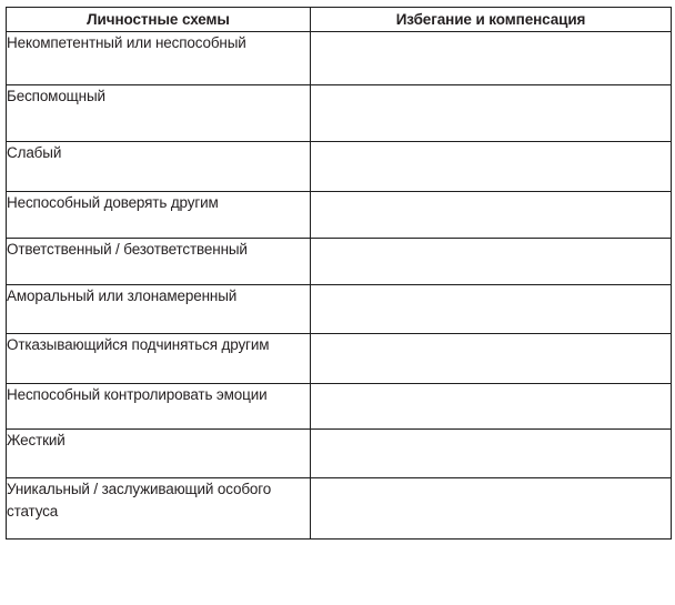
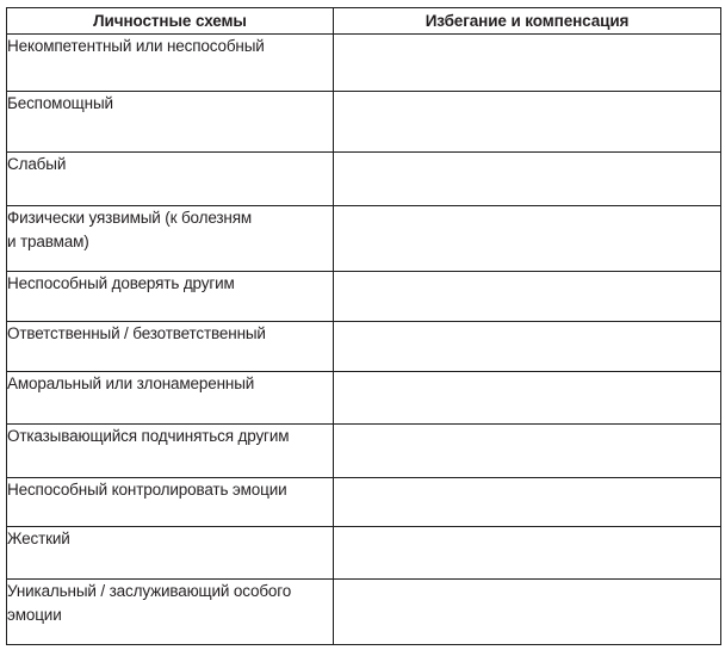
  Личностные схемы	Избегание и компенсация
  Некомпетентный или неспособный
  Беспомощный
  Слабый
+ Физически уязвимый (к болезням и травмам)
  Неспособный доверять другим
  Ответственный / безответственный
  Аморальный или злонамеренный
  Отказывающийся подчиняться другим
  Неспособный контролировать эмоции
  Жесткий
- Уникальный / заслуживающий особого статуса
+ Уникальный / заслуживающий особого эмоции
